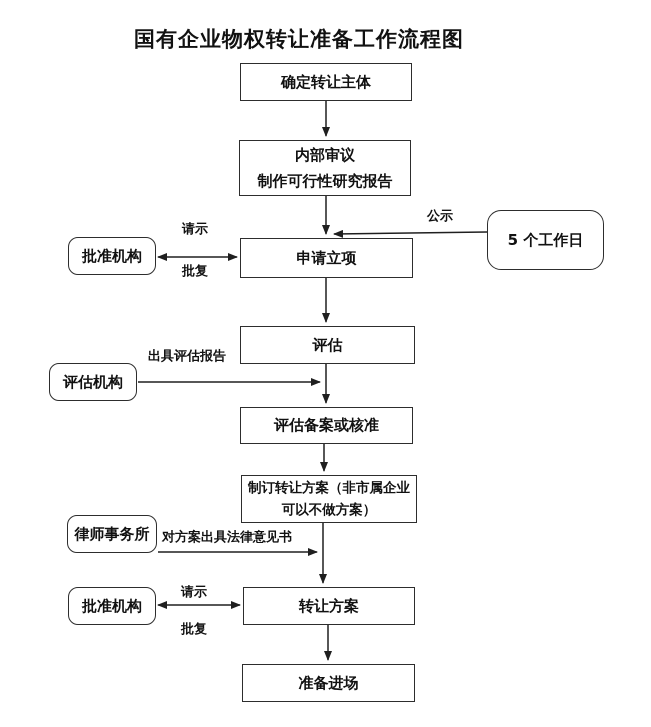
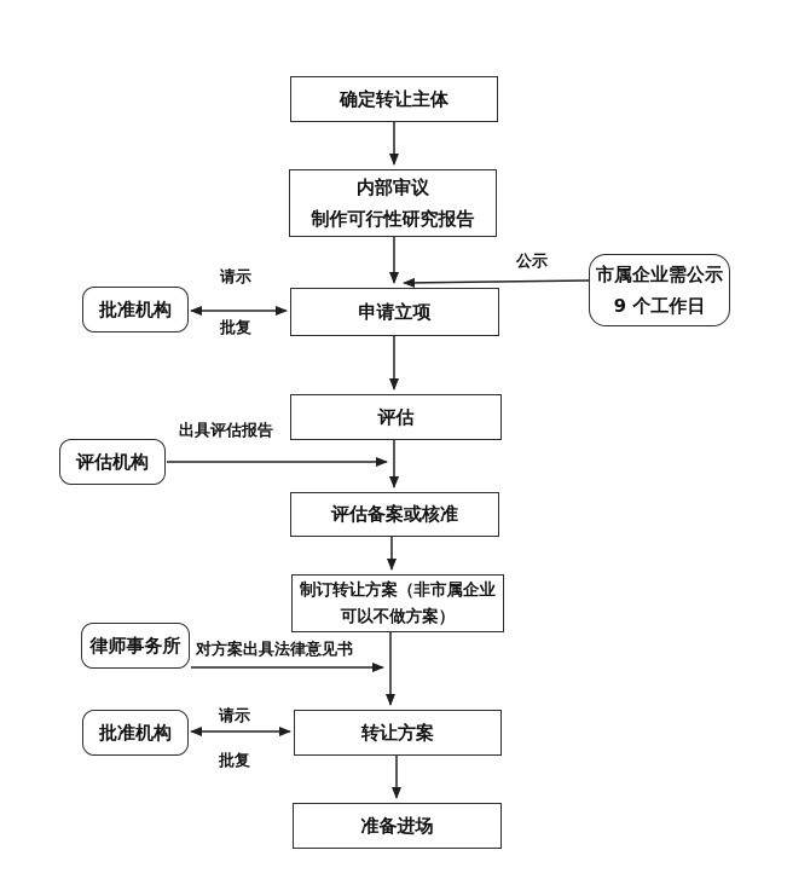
- 国有企业物权转让准备工作流程图
  确定转让主体
  内部审议
  制作可行性研究报告
  申请立项
  评估
  评估备案或核准
  制订转让方案（非市属企业
  可以不做方案）
  转让方案
  准备进场
  批准机构
+ 市属企业需公示
- 5 个工作日
+ 9 个工作日
  评估机构
  律师事务所
  批准机构
  请示
  批复
  公示
  出具评估报告
  对方案出具法律意见书
  请示
  批复
